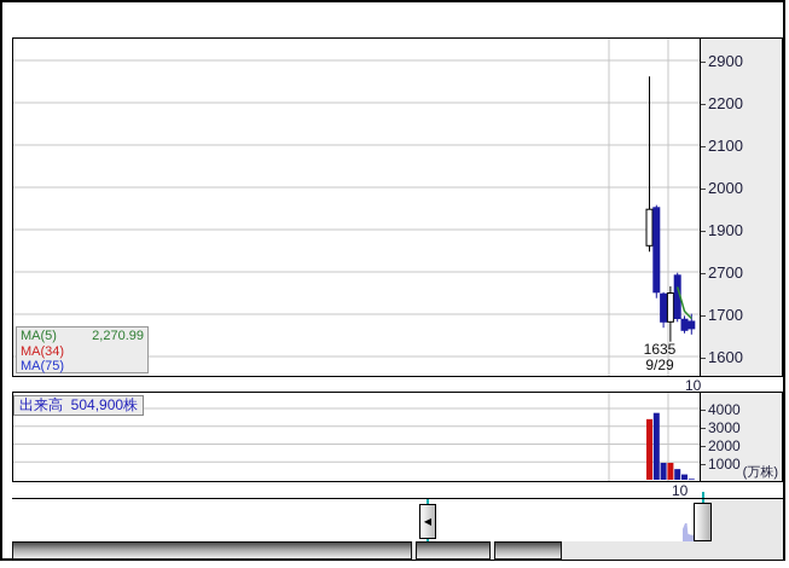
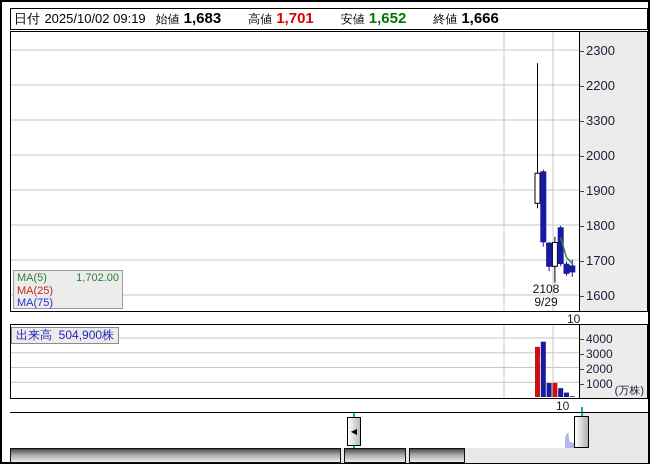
+ 日付
+ 2025/10/02 09:19
+ 始値
+ 1,683
+ 高値
+ 1,701
+ 安値
+ 1,652
+ 終値
+ 1,666
  MA(5)
- 2,270.99
+ 1,702.00
- MA(34)
+ MA(25)
  MA(75)
- 1635
+ 2108
  9/29
- 2900
+ 2300
  2200
- 2100
+ 3300
  2000
  1900
- 2700
+ 1800
  1700
  1600
  10
  出来高 504,900株
  (万株)
  4000
  3000
  2000
  1000
  10
  ◀
